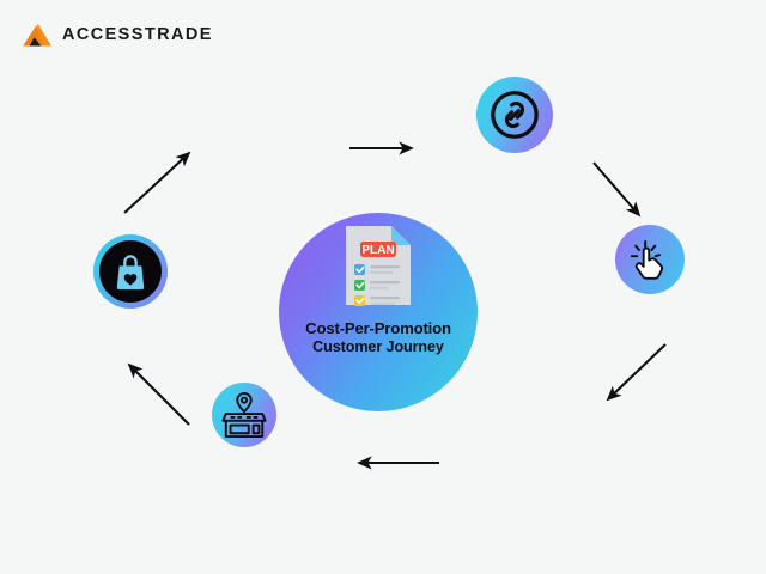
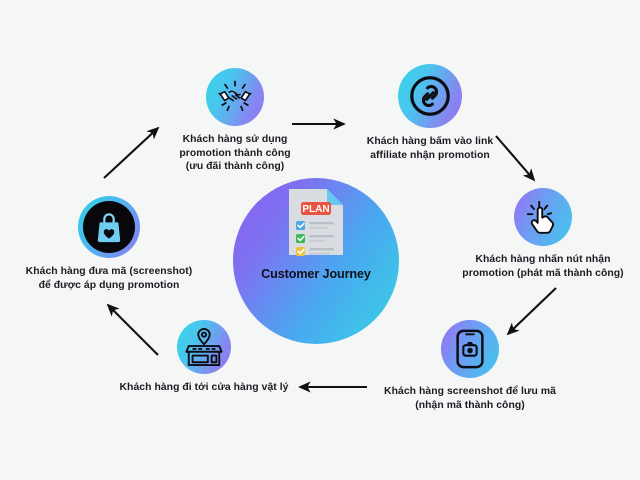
- ACCESSTRADE
  PLAN
- Cost-Per-Promotion
  Customer Journey
+ Khách hàng sử dụng
+ promotion thành công
+ (ưu đãi thành công)
+ Khách hàng bấm vào link
+ affiliate nhận promotion
+ Khách hàng nhấn nút nhận
+ promotion (phát mã thành công)
+ Khách hàng screenshot để lưu mã
+ (nhận mã thành công)
+ Khách hàng đi tới cửa hàng vật lý
+ Khách hàng đưa mã (screenshot)
+ để được áp dụng promotion
